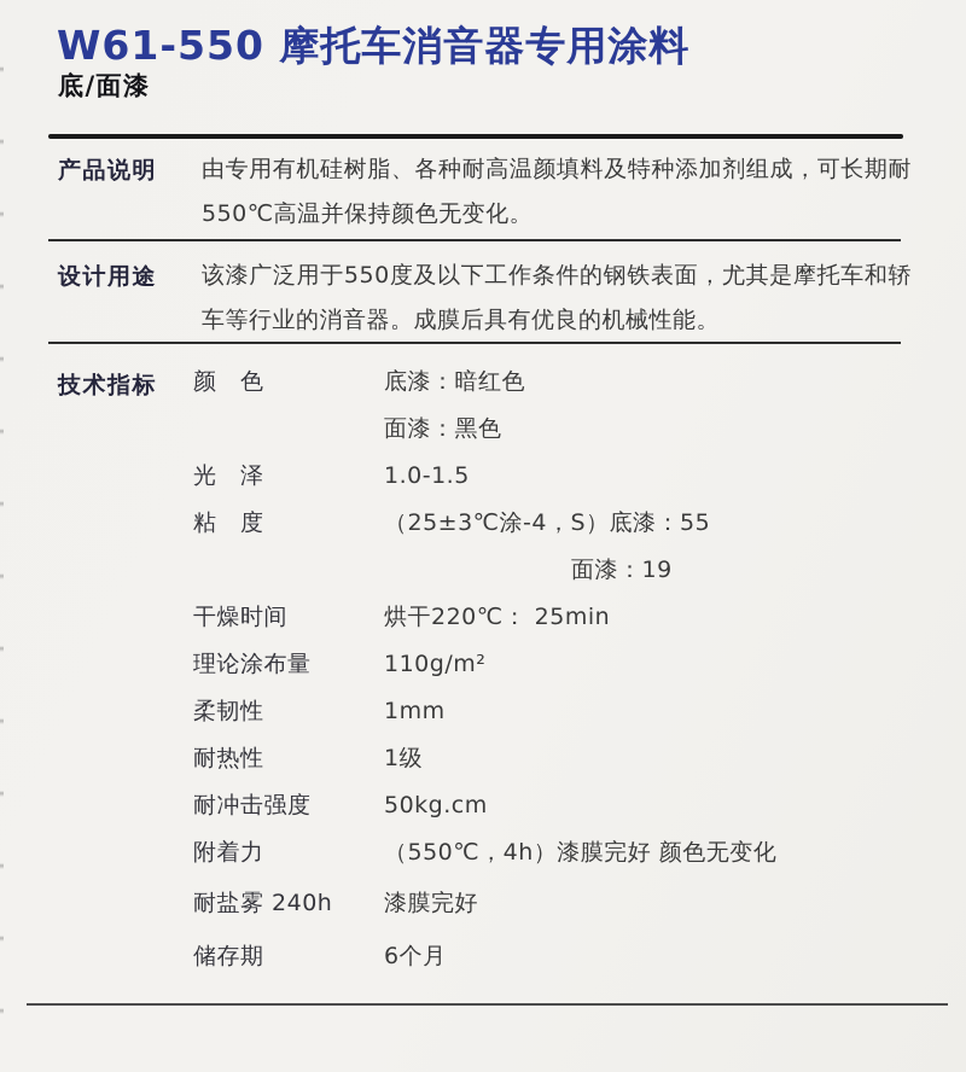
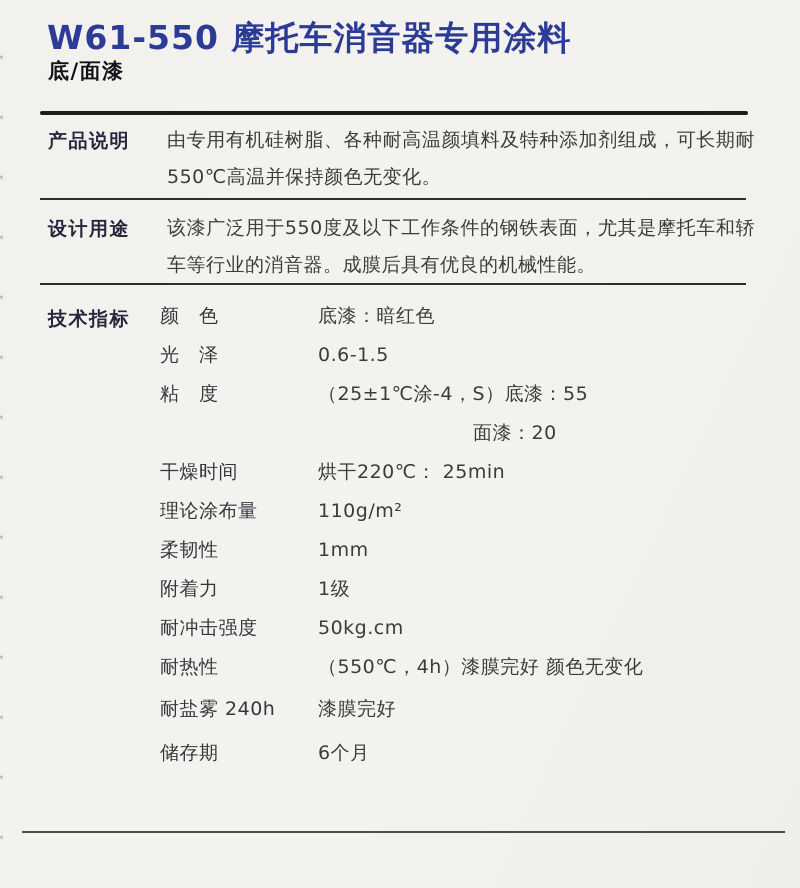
  W61-550 摩托车消音器专用涂料
  底/面漆
  产品说明
  由专用有机硅树脂、各种耐高温颜填料及特种添加剂组成，可长期耐550℃高温并保持颜色无变化。
  设计用途
  该漆广泛用于550度及以下工作条件的钢铁表面，尤其是摩托车和轿车等行业的消音器。成膜后具有优良的机械性能。
  技术指标
  颜 色
  底漆：暗红色
- 面漆：黑色
  光 泽
- 1.0-1.5
+ 0.6-1.5
  粘 度
- （25±3℃涂-4，S）底漆：55
+ （25±1℃涂-4，S）底漆：55
- 面漆：19
+ 面漆：20
  干燥时间
  烘干220℃： 25min
  理论涂布量
  110g/m²
  柔韧性
  1mm
- 耐热性
+ 附着力
  1级
  耐冲击强度
  50kg.cm
- 附着力
+ 耐热性
  （550℃，4h）漆膜完好 颜色无变化
  耐盐雾 240h
  漆膜完好
  储存期
  6个月
